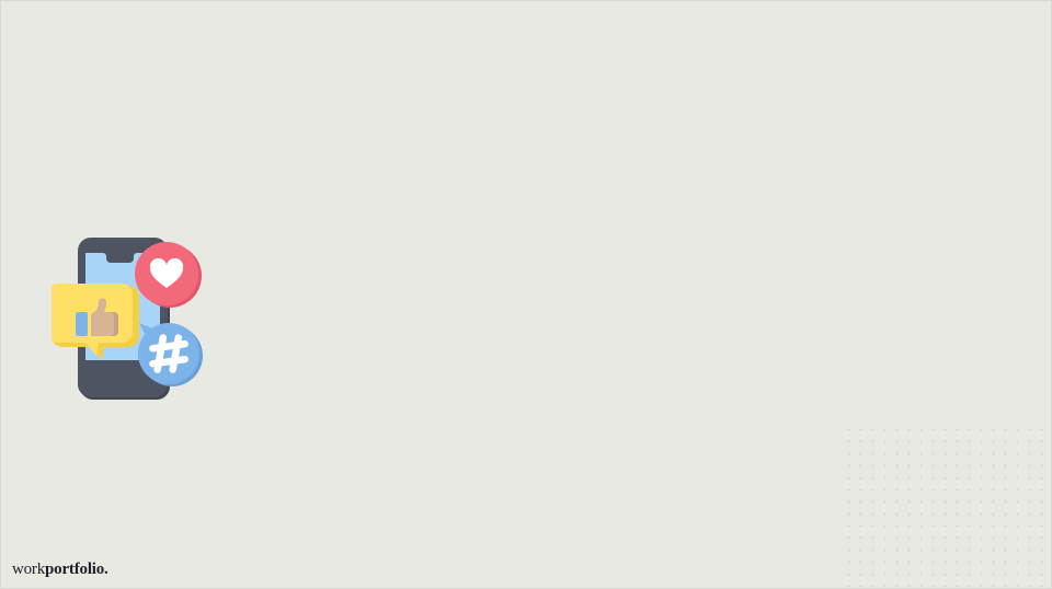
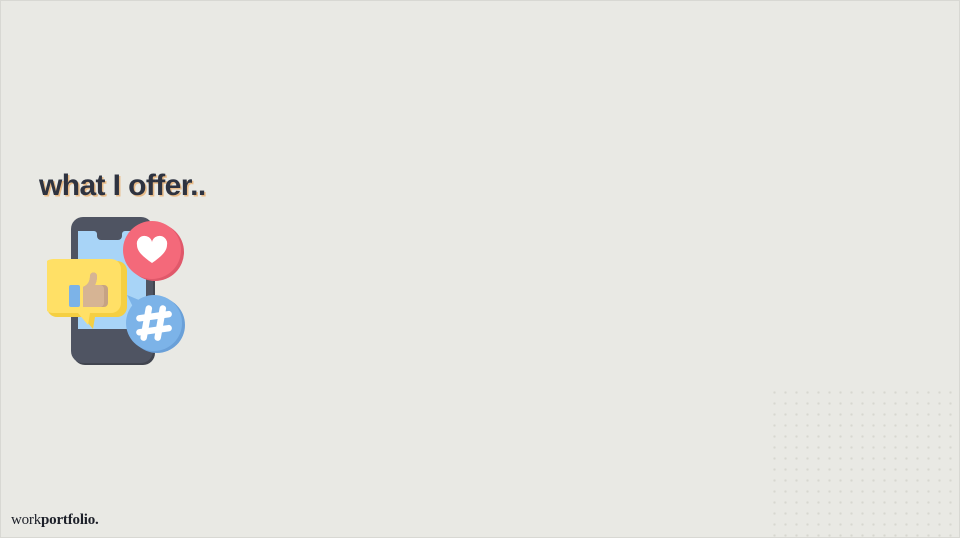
+ what I offer..
  workportfolio.
